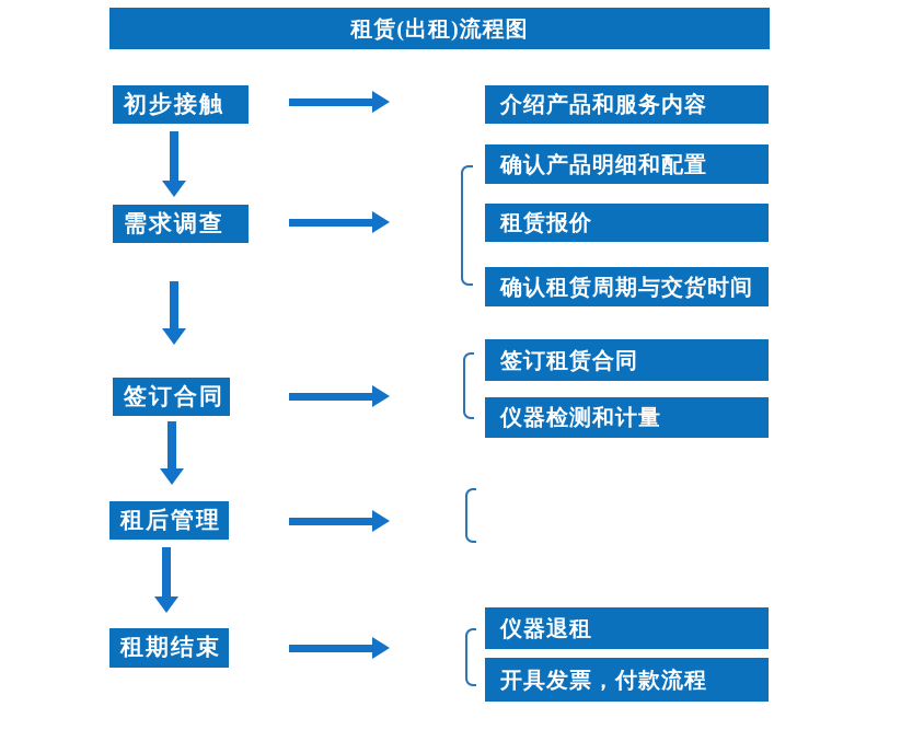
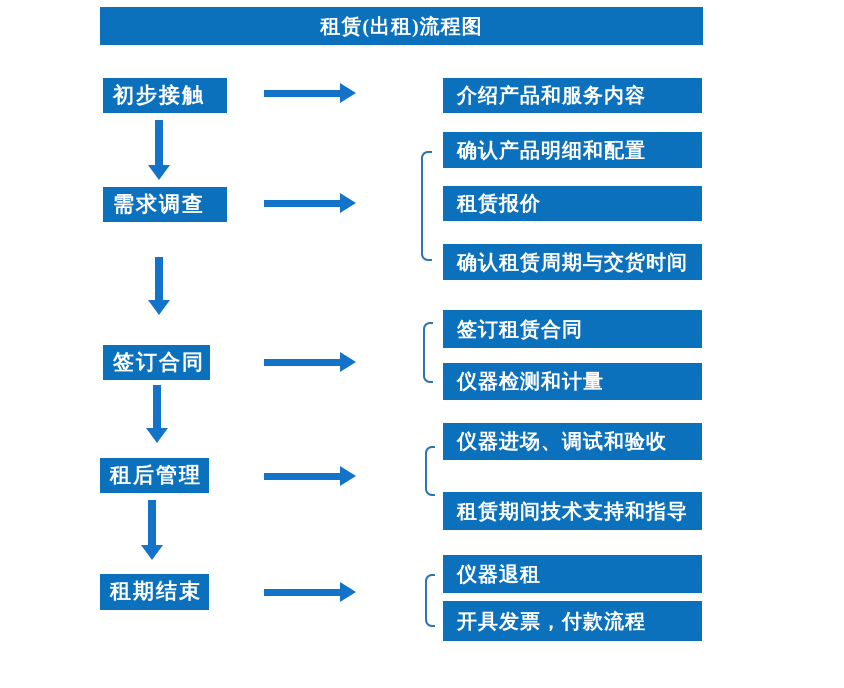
  租赁(出租)流程图
  初步接触
  需求调查
  签订合同
  租后管理
  租期结束
  介绍产品和服务内容
  确认产品明细和配置
  租赁报价
  确认租赁周期与交货时间
  签订租赁合同
  仪器检测和计量
+ 仪器进场、调试和验收
+ 租赁期间技术支持和指导
  仪器退租
  开具发票，付款流程
